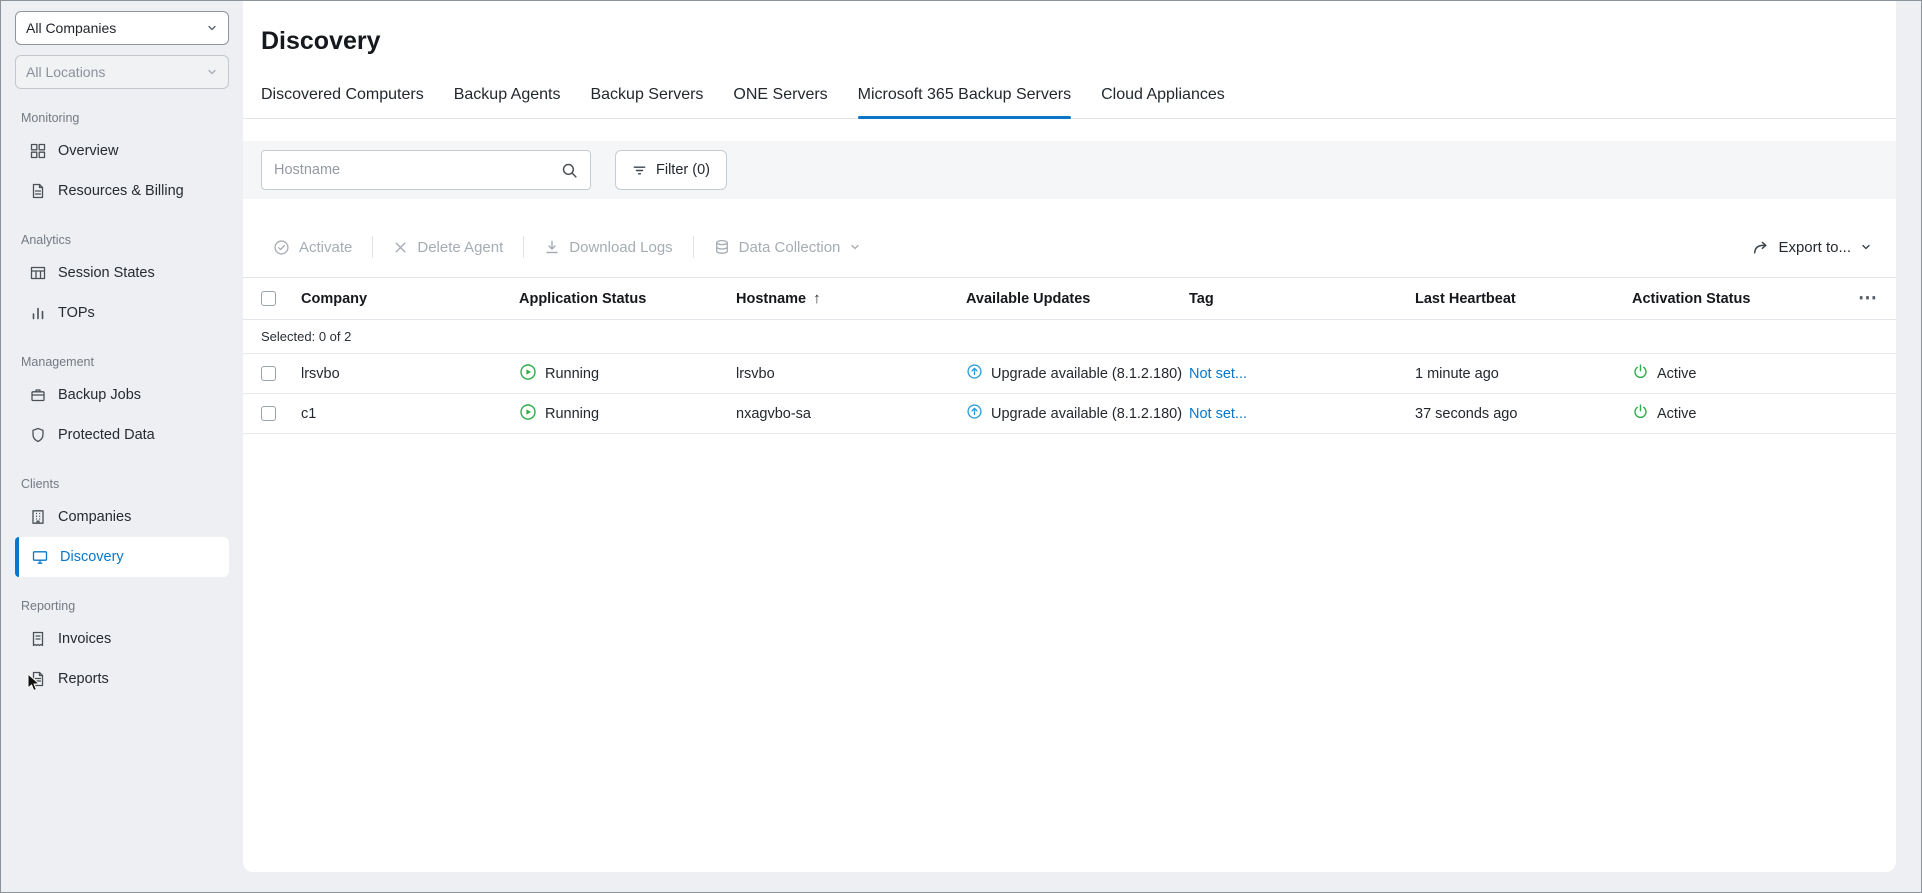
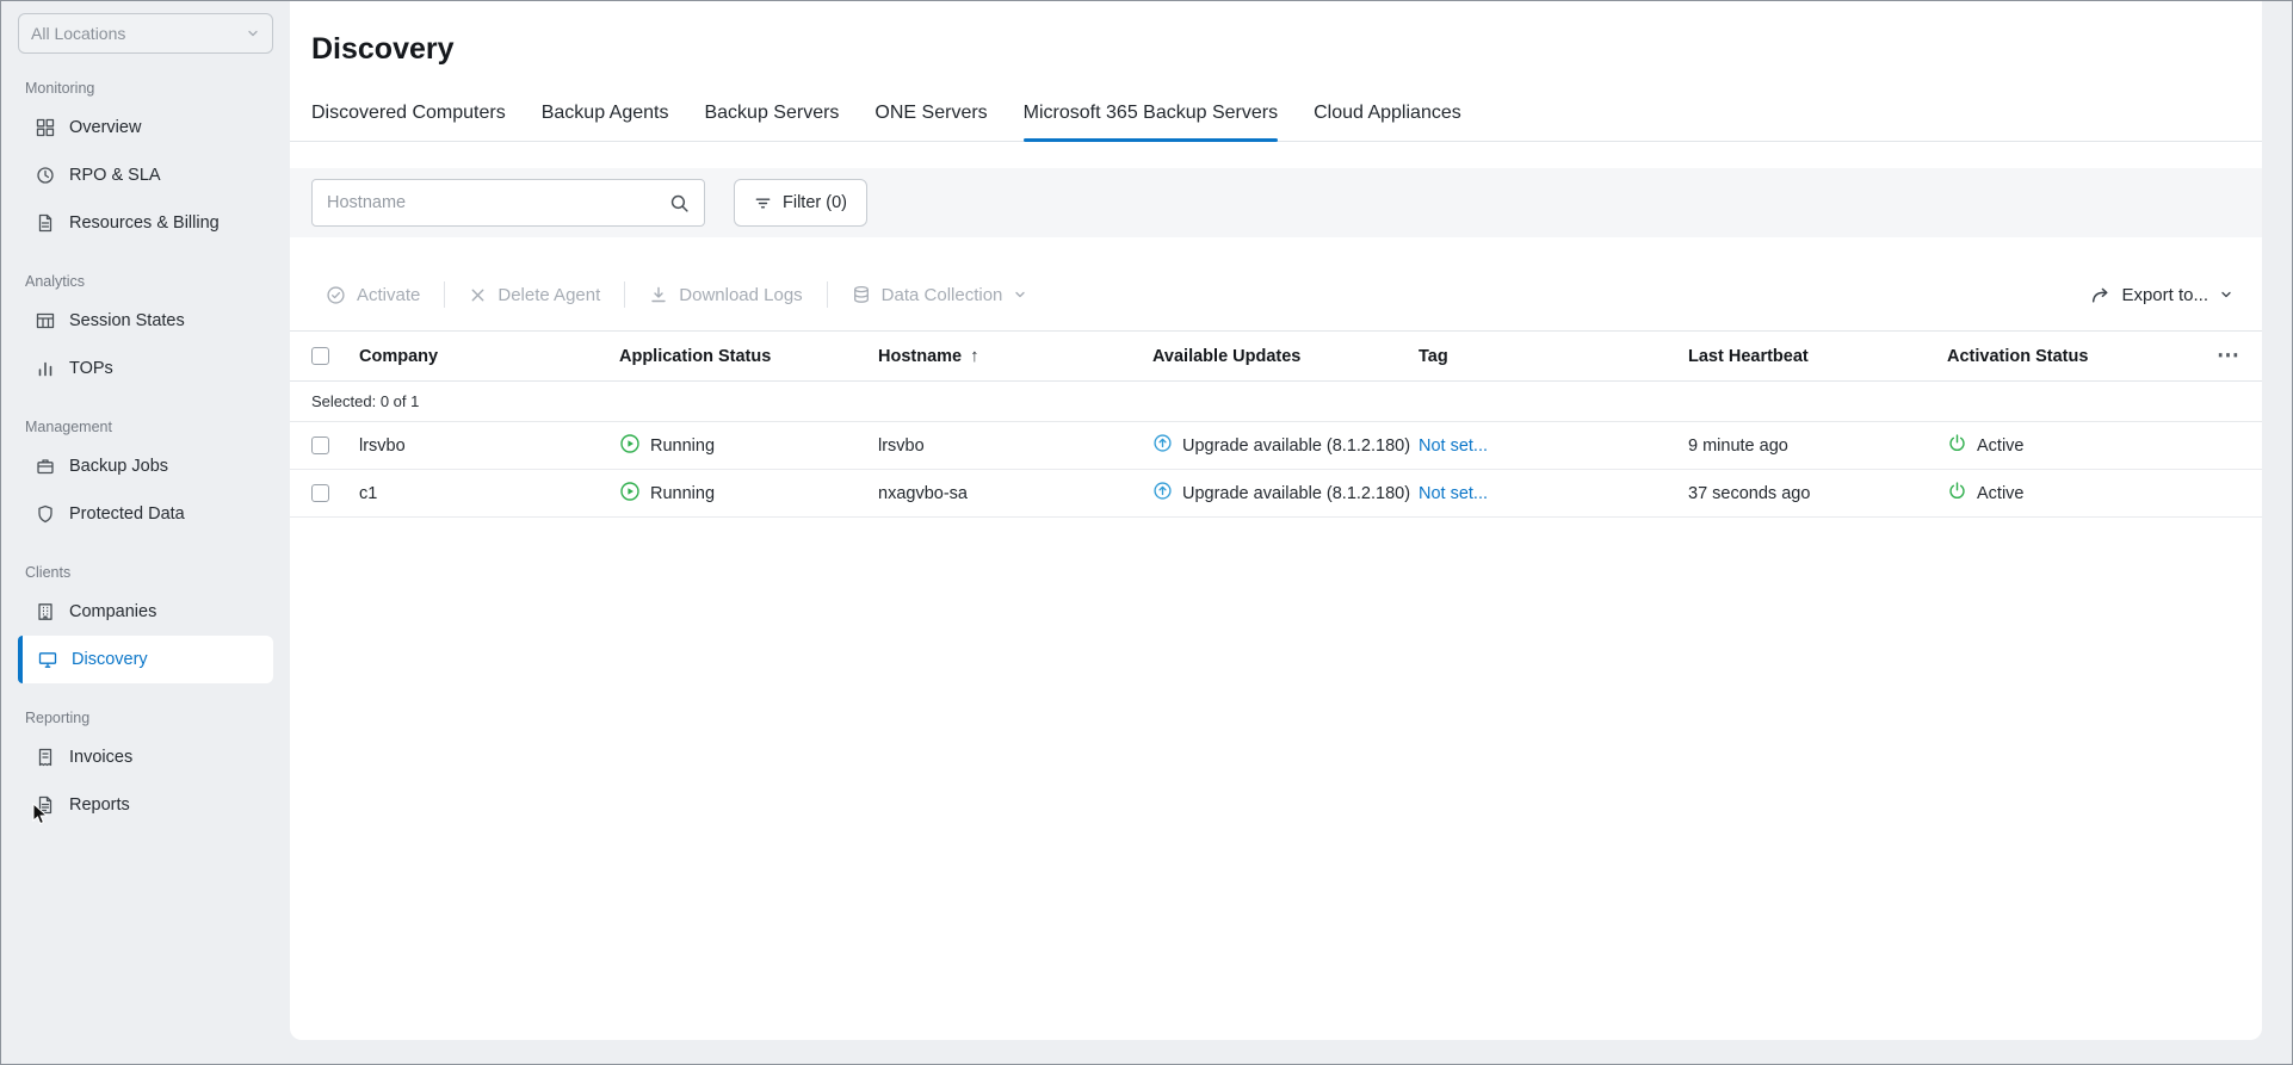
- All Companies
  All Locations
  Monitoring
  Overview
+ RPO & SLA
  Resources & Billing
  Analytics
  Session States
  TOPs
  Management
  Backup Jobs
  Protected Data
  Clients
  Companies
  Discovery
  Reporting
  Invoices
  Reports
  Discovery
  Discovered Computers
  Backup Agents
  Backup Servers
  ONE Servers
  Microsoft 365 Backup Servers
  Cloud Appliances
  Hostname
  Filter (0)
  Activate
  Delete Agent
  Download Logs
  Data Collection
  Export to...
  Company
  Application Status
  Hostname
  ↑
  Available Updates
  Tag
  Last Heartbeat
  Activation Status
  ⋯
- Selected: 0 of 2
+ Selected: 0 of 1
  lrsvbo
  Running
  lrsvbo
  Upgrade available (8.1.2.180)
  Not set...
- 1 minute ago
+ 9 minute ago
  Active
  c1
  Running
  nxagvbo-sa
  Upgrade available (8.1.2.180)
  Not set...
  37 seconds ago
  Active
